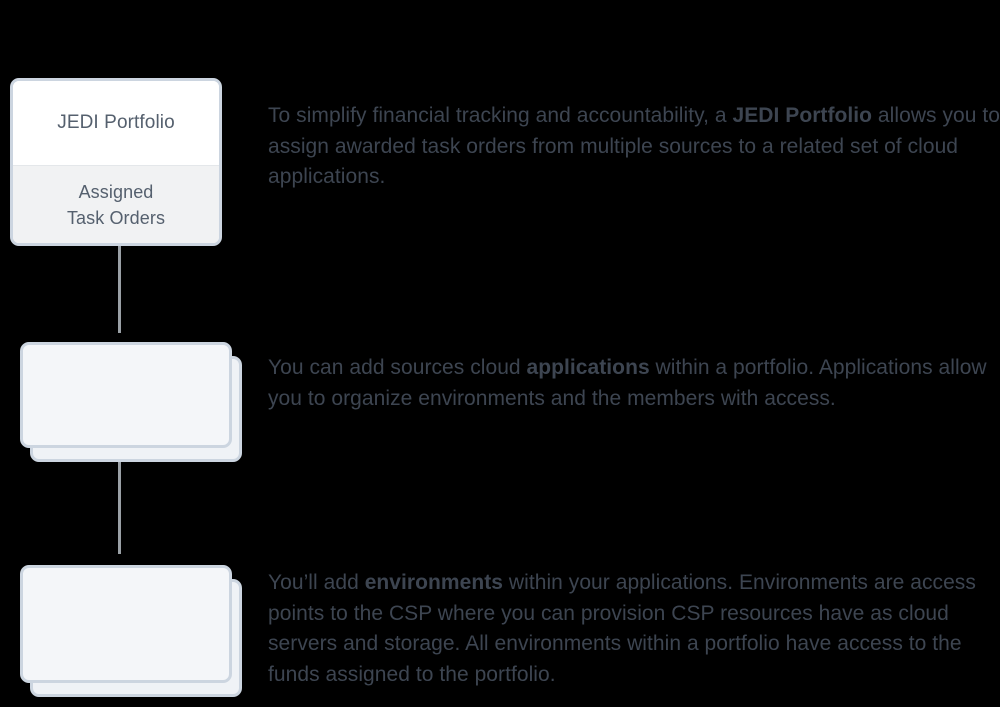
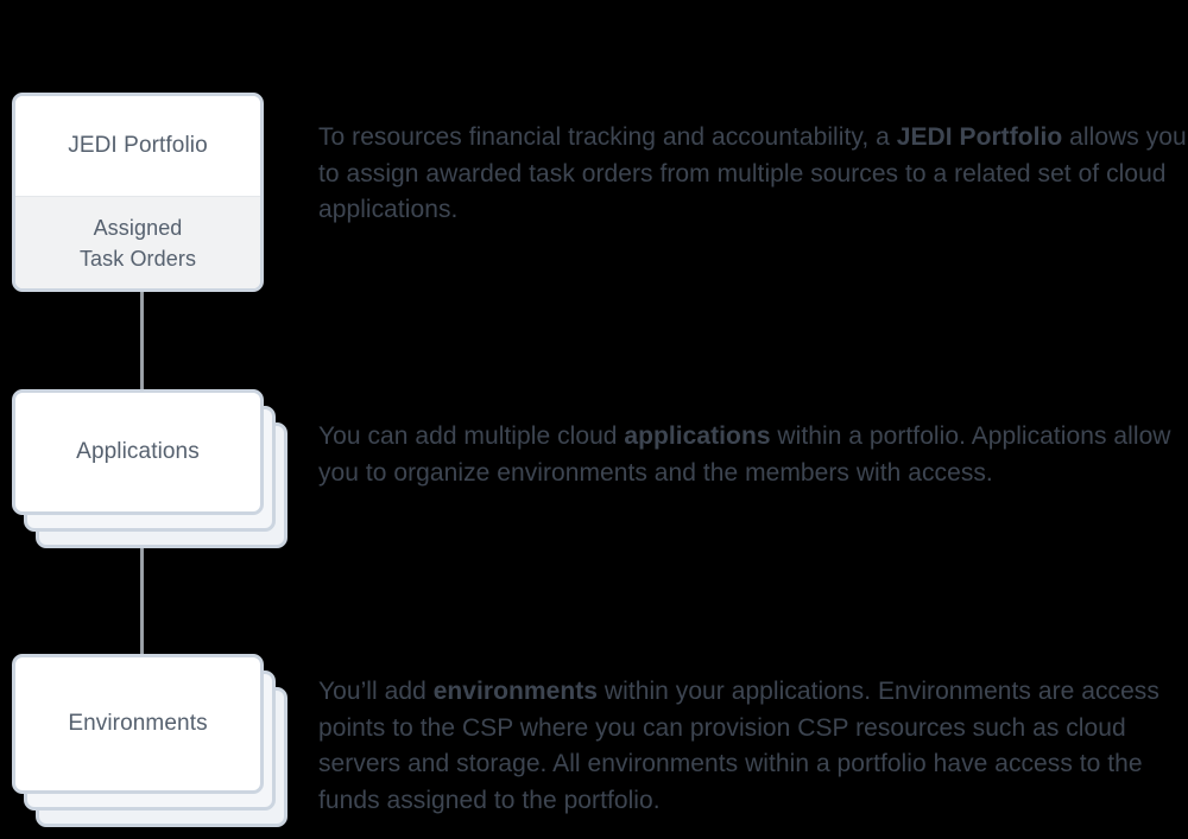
  JEDI Portfolio
  Assigned
  Task Orders
+ Applications
+ Environments
- To simplify financial tracking and accountability, a JEDI Portfolio allows you to assign awarded task orders from multiple sources to a related set of cloud applications.
+ To resources financial tracking and accountability, a JEDI Portfolio allows you to assign awarded task orders from multiple sources to a related set of cloud applications.
- You can add sources cloud applications within a portfolio. Applications allow you to organize environments and the members with access.
+ You can add multiple cloud applications within a portfolio. Applications allow you to organize environments and the members with access.
- You’ll add environments within your applications. Environments are access points to the CSP where you can provision CSP resources have as cloud servers and storage. All environments within a portfolio have access to the funds assigned to the portfolio.
+ You’ll add environments within your applications. Environments are access points to the CSP where you can provision CSP resources such as cloud servers and storage. All environments within a portfolio have access to the funds assigned to the portfolio.
